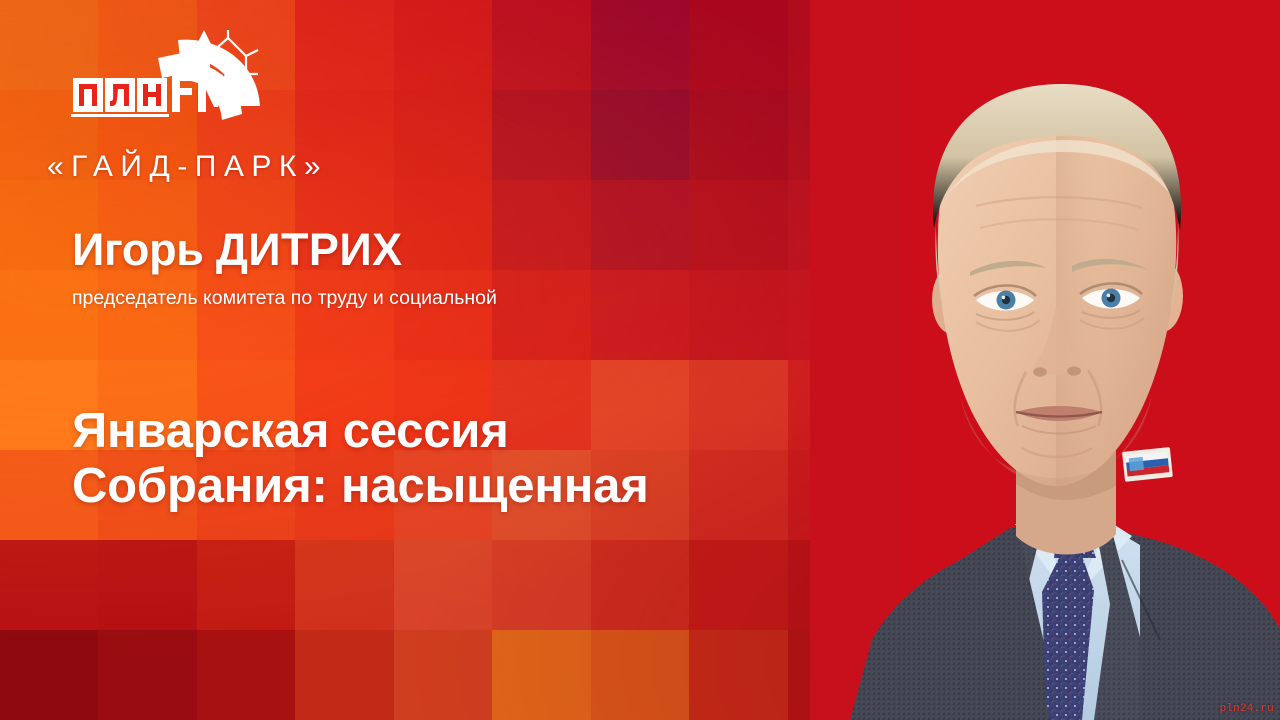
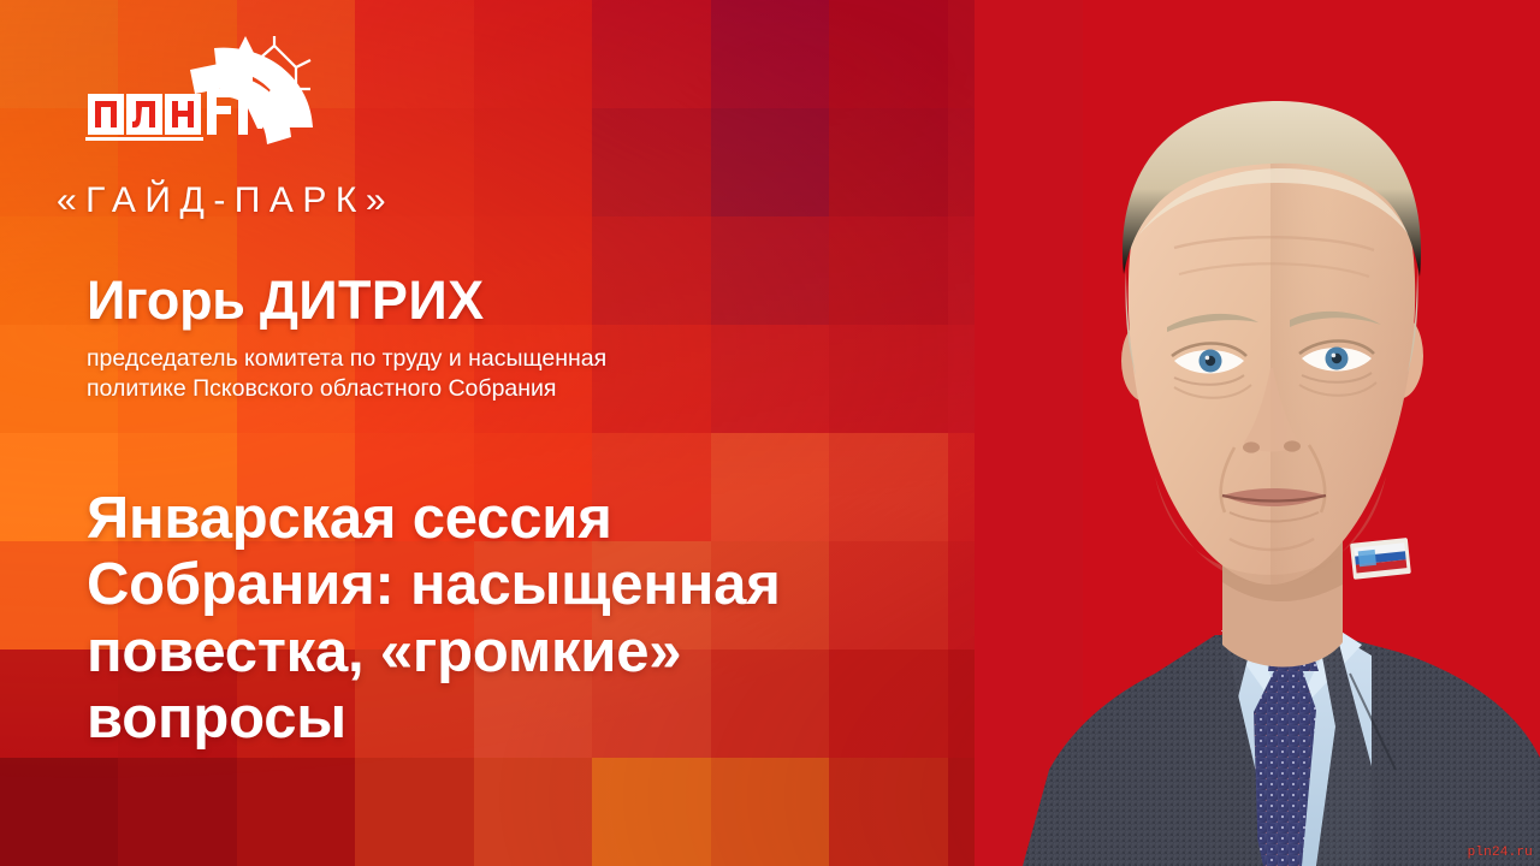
  «ГАЙД-ПАРК»
  Игорь ДИТРИХ
- председатель комитета по труду и социальной
+ председатель комитета по труду и насыщенная
+ политике Псковского областного Собрания
  Январская сессия
  Собрания: насыщенная
+ повестка, «громкие»
+ вопросы
  pln24.ru
